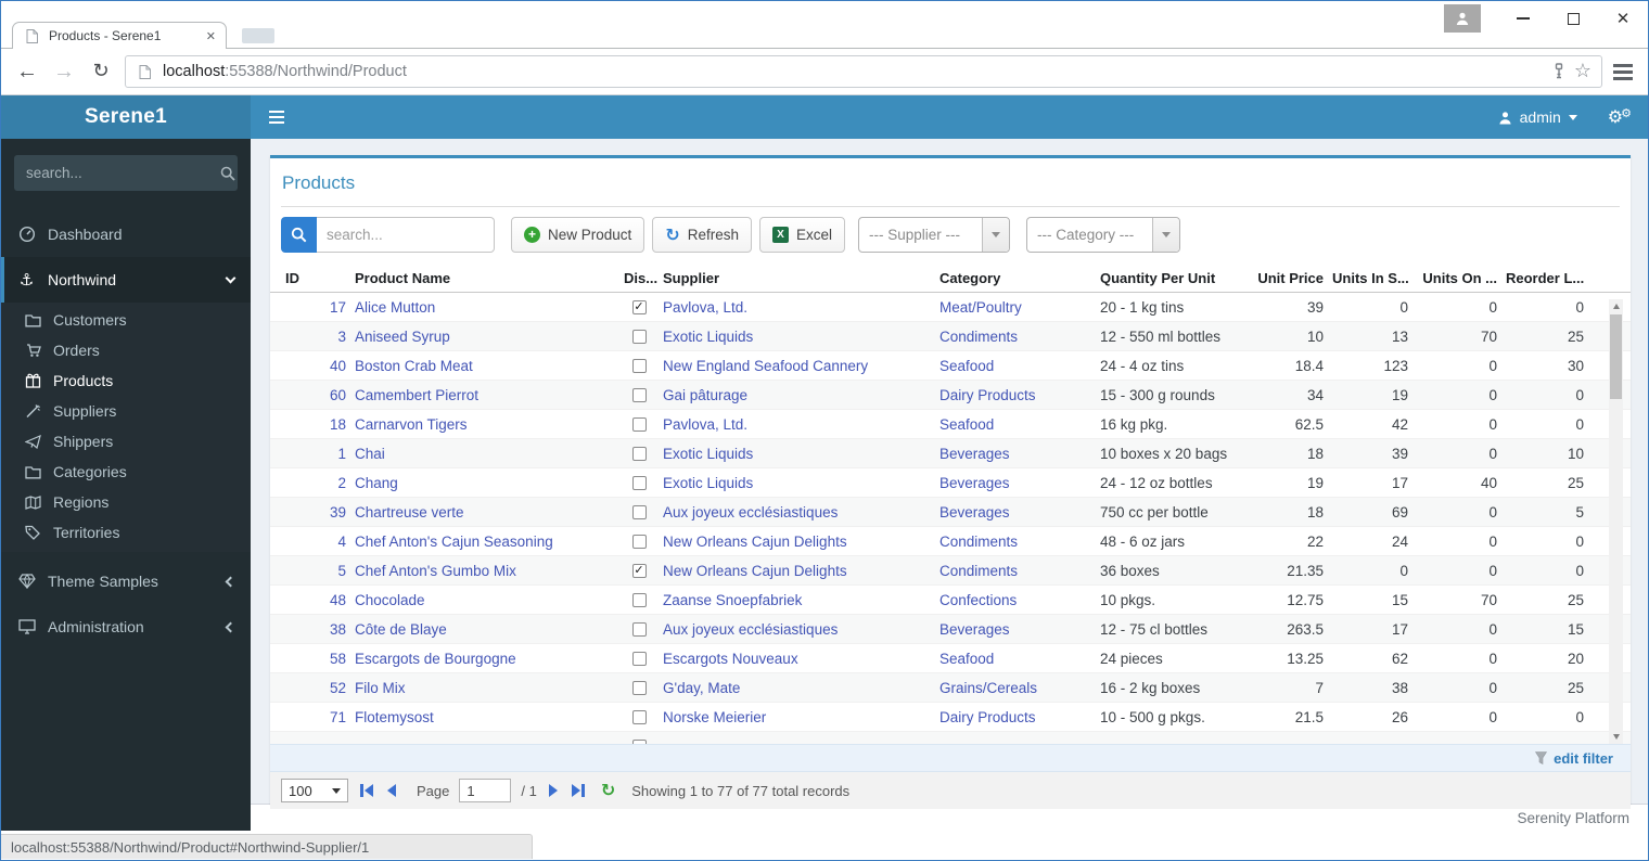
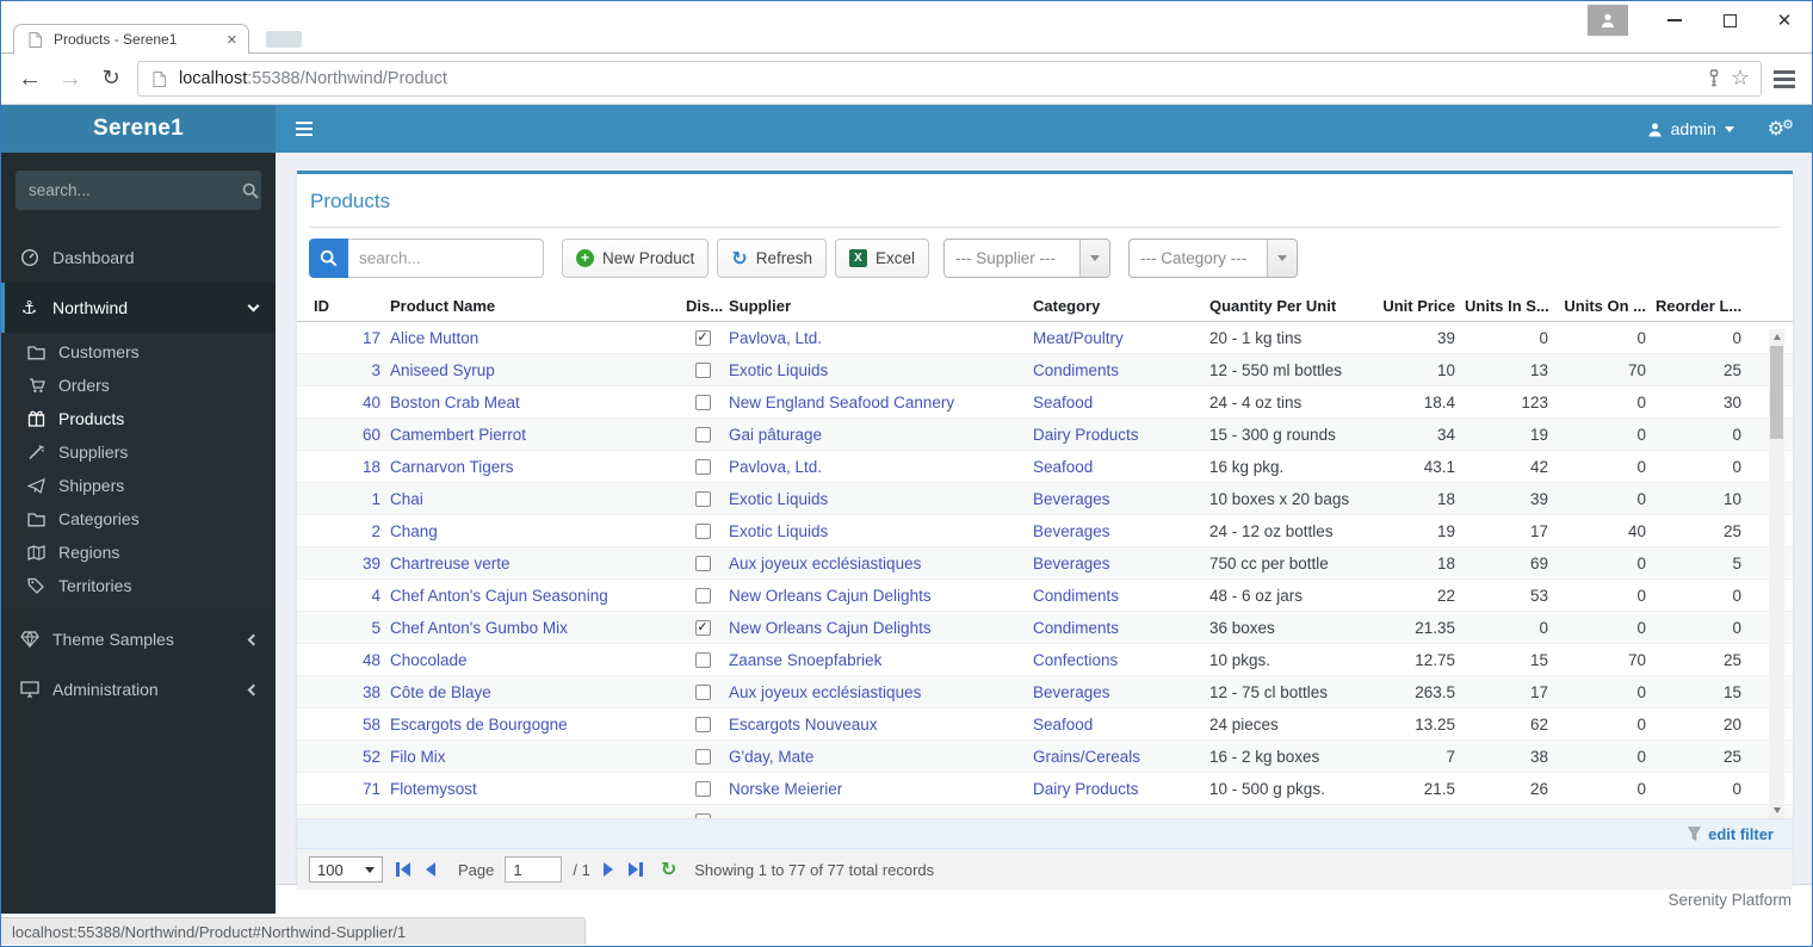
  Products - Serene1
  ✕
  ✕
  ←
  →
  ↻
  localhost:55388/Northwind/Product
  ☆
  Serene1
  search...
  Dashboard
  ⚓
  Northwind
  Customers
  Orders
  Products
  Suppliers
  Shippers
  Categories
  Regions
  Territories
  Theme Samples
  Administration
  admin
  ⚙
  ⚙
  Products
  search...
  +
  New Product
  ↻
  Refresh
  X
  Excel
  --- Supplier ---
  --- Category ---
  ID
  Product Name
  Dis...
  Supplier
  Category
  Quantity Per Unit
  Unit Price
  Units In S...
  Units On ...
  Reorder L...
  17
  Alice Mutton
  ✓
  Pavlova, Ltd.
  Meat/Poultry
  20 - 1 kg tins
  39
  0
  0
  0
  3
  Aniseed Syrup
  Exotic Liquids
  Condiments
  12 - 550 ml bottles
  10
  13
  70
  25
  40
  Boston Crab Meat
  New England Seafood Cannery
  Seafood
  24 - 4 oz tins
  18.4
  123
  0
  30
  60
  Camembert Pierrot
  Gai pâturage
  Dairy Products
  15 - 300 g rounds
  34
  19
  0
  0
  18
  Carnarvon Tigers
  Pavlova, Ltd.
  Seafood
  16 kg pkg.
- 62.5
+ 43.1
  42
  0
  0
  1
  Chai
  Exotic Liquids
  Beverages
  10 boxes x 20 bags
  18
  39
  0
  10
  2
  Chang
  Exotic Liquids
  Beverages
  24 - 12 oz bottles
  19
  17
  40
  25
  39
  Chartreuse verte
  Aux joyeux ecclésiastiques
  Beverages
  750 cc per bottle
  18
  69
  0
  5
  4
  Chef Anton's Cajun Seasoning
  New Orleans Cajun Delights
  Condiments
  48 - 6 oz jars
  22
- 24
+ 53
  0
  0
  5
  Chef Anton's Gumbo Mix
  ✓
  New Orleans Cajun Delights
  Condiments
  36 boxes
  21.35
  0
  0
  0
  48
  Chocolade
  Zaanse Snoepfabriek
  Confections
  10 pkgs.
  12.75
  15
  70
  25
  38
  Côte de Blaye
  Aux joyeux ecclésiastiques
  Beverages
  12 - 75 cl bottles
  263.5
  17
  0
  15
  58
  Escargots de Bourgogne
  Escargots Nouveaux
  Seafood
  24 pieces
  13.25
  62
  0
  20
  52
  Filo Mix
  G'day, Mate
  Grains/Cereals
  16 - 2 kg boxes
  7
  38
  0
  25
  71
  Flotemysost
  Norske Meierier
  Dairy Products
  10 - 500 g pkgs.
  21.5
  26
  0
  0
  edit filter
  100
  Page
  1
  / 1
  ↻
  Showing 1 to 77 of 77 total records
  Serenity Platform
  localhost:55388/Northwind/Product#Northwind-Supplier/1
